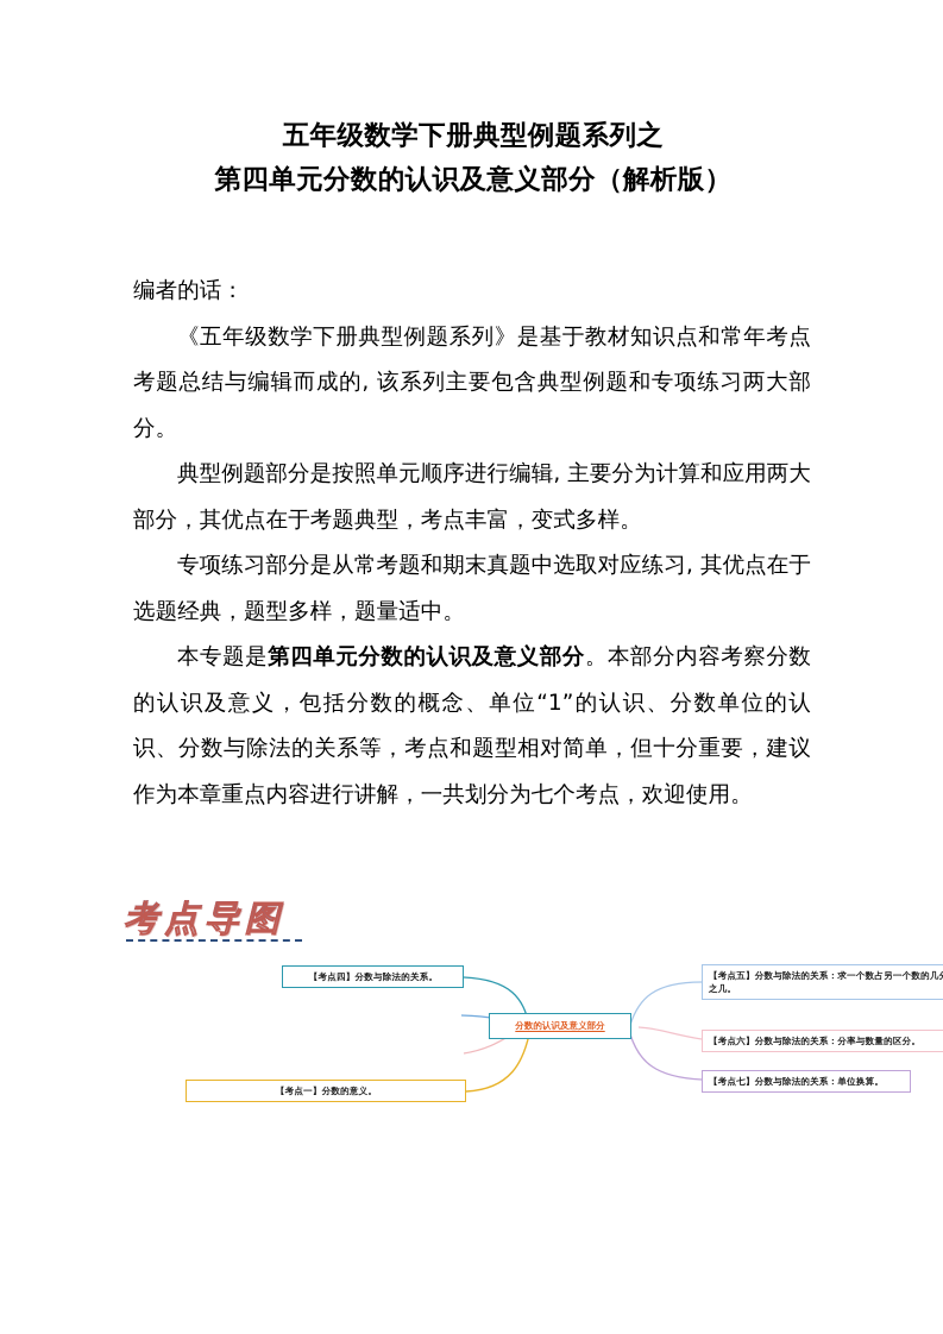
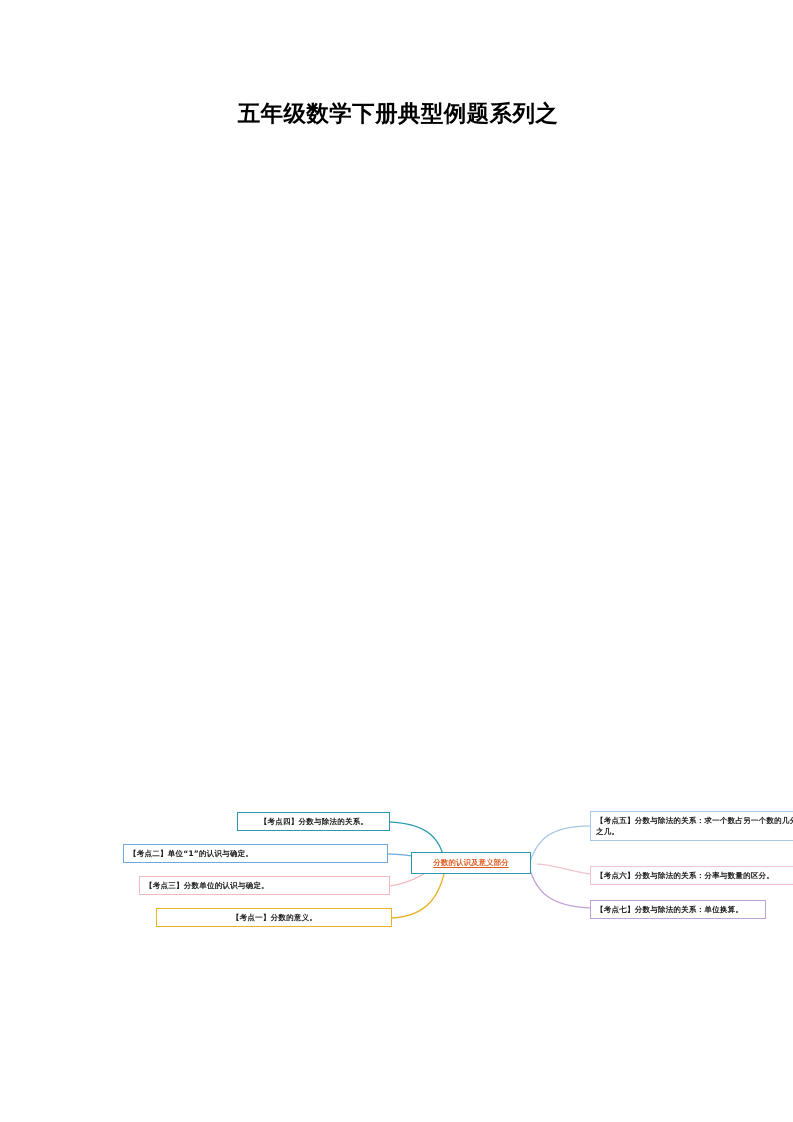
  五年级数学下册典型例题系列之
- 第四单元分数的认识及意义部分（解析版）
- 编者的话：
- 《五年级数学下册典型例题系列》是基于教材知识点和常年考点考题总结与编辑而成的, 该系列主要包含典型例题和专项练习两大部分。
- 典型例题部分是按照单元顺序进行编辑, 主要分为计算和应用两大部分，其优点在于考题典型，考点丰富，变式多样。
- 专项练习部分是从常考题和期末真题中选取对应练习, 其优点在于选题经典，题型多样，题量适中。
- 本专题是第四单元分数的认识及意义部分。本部分内容考察分数的认识及意义，包括分数的概念、单位“1”的认识、分数单位的认识、分数与除法的关系等，考点和题型相对简单，但十分重要，建议作为本章重点内容进行讲解，一共划分为七个考点，欢迎使用。
- 考点导图
  分数的认识及意义部分
  【考点四】分数与除法的关系。
+ 【考点二】单位“1”的认识与确定。
+ 【考点三】分数单位的认识与确定。
  【考点一】分数的意义。
  【考点五】分数与除法的关系：求一个数占另一个数的几之几。
  【考点六】分数与除法的关系：分率与数量的区分。
  【考点七】分数与除法的关系：单位换算。
